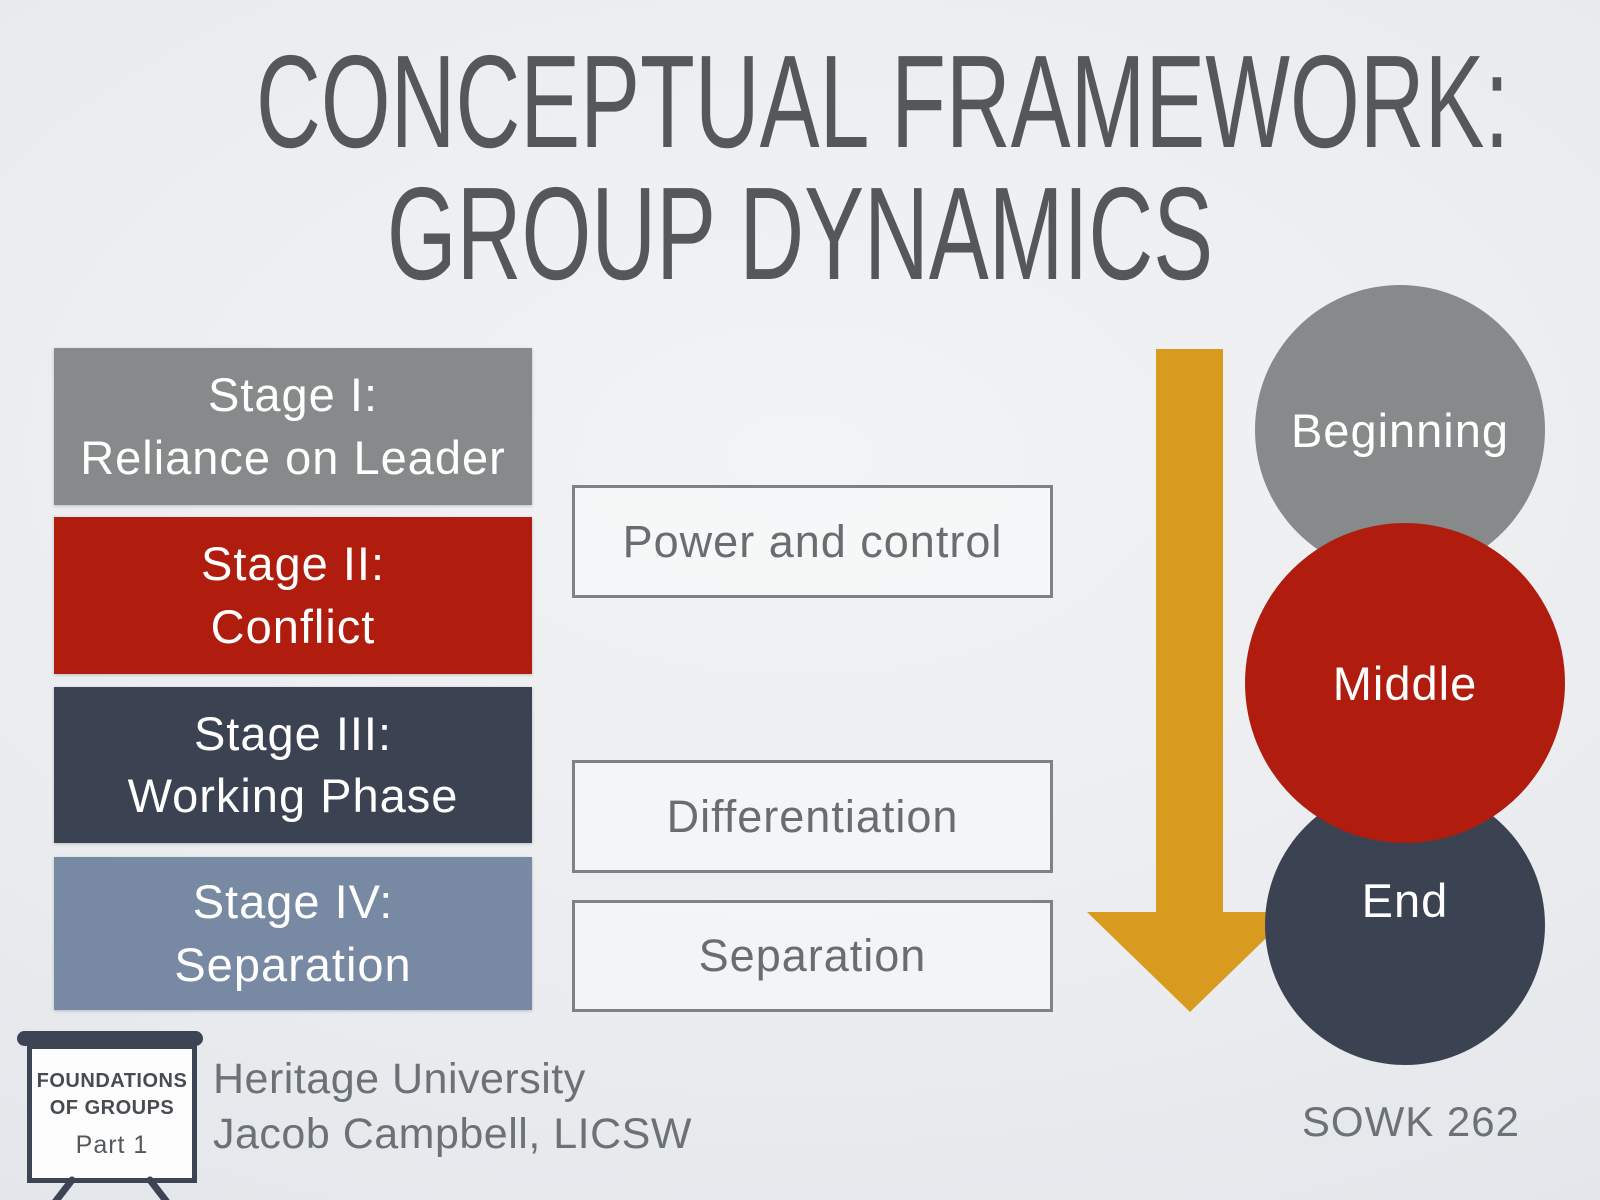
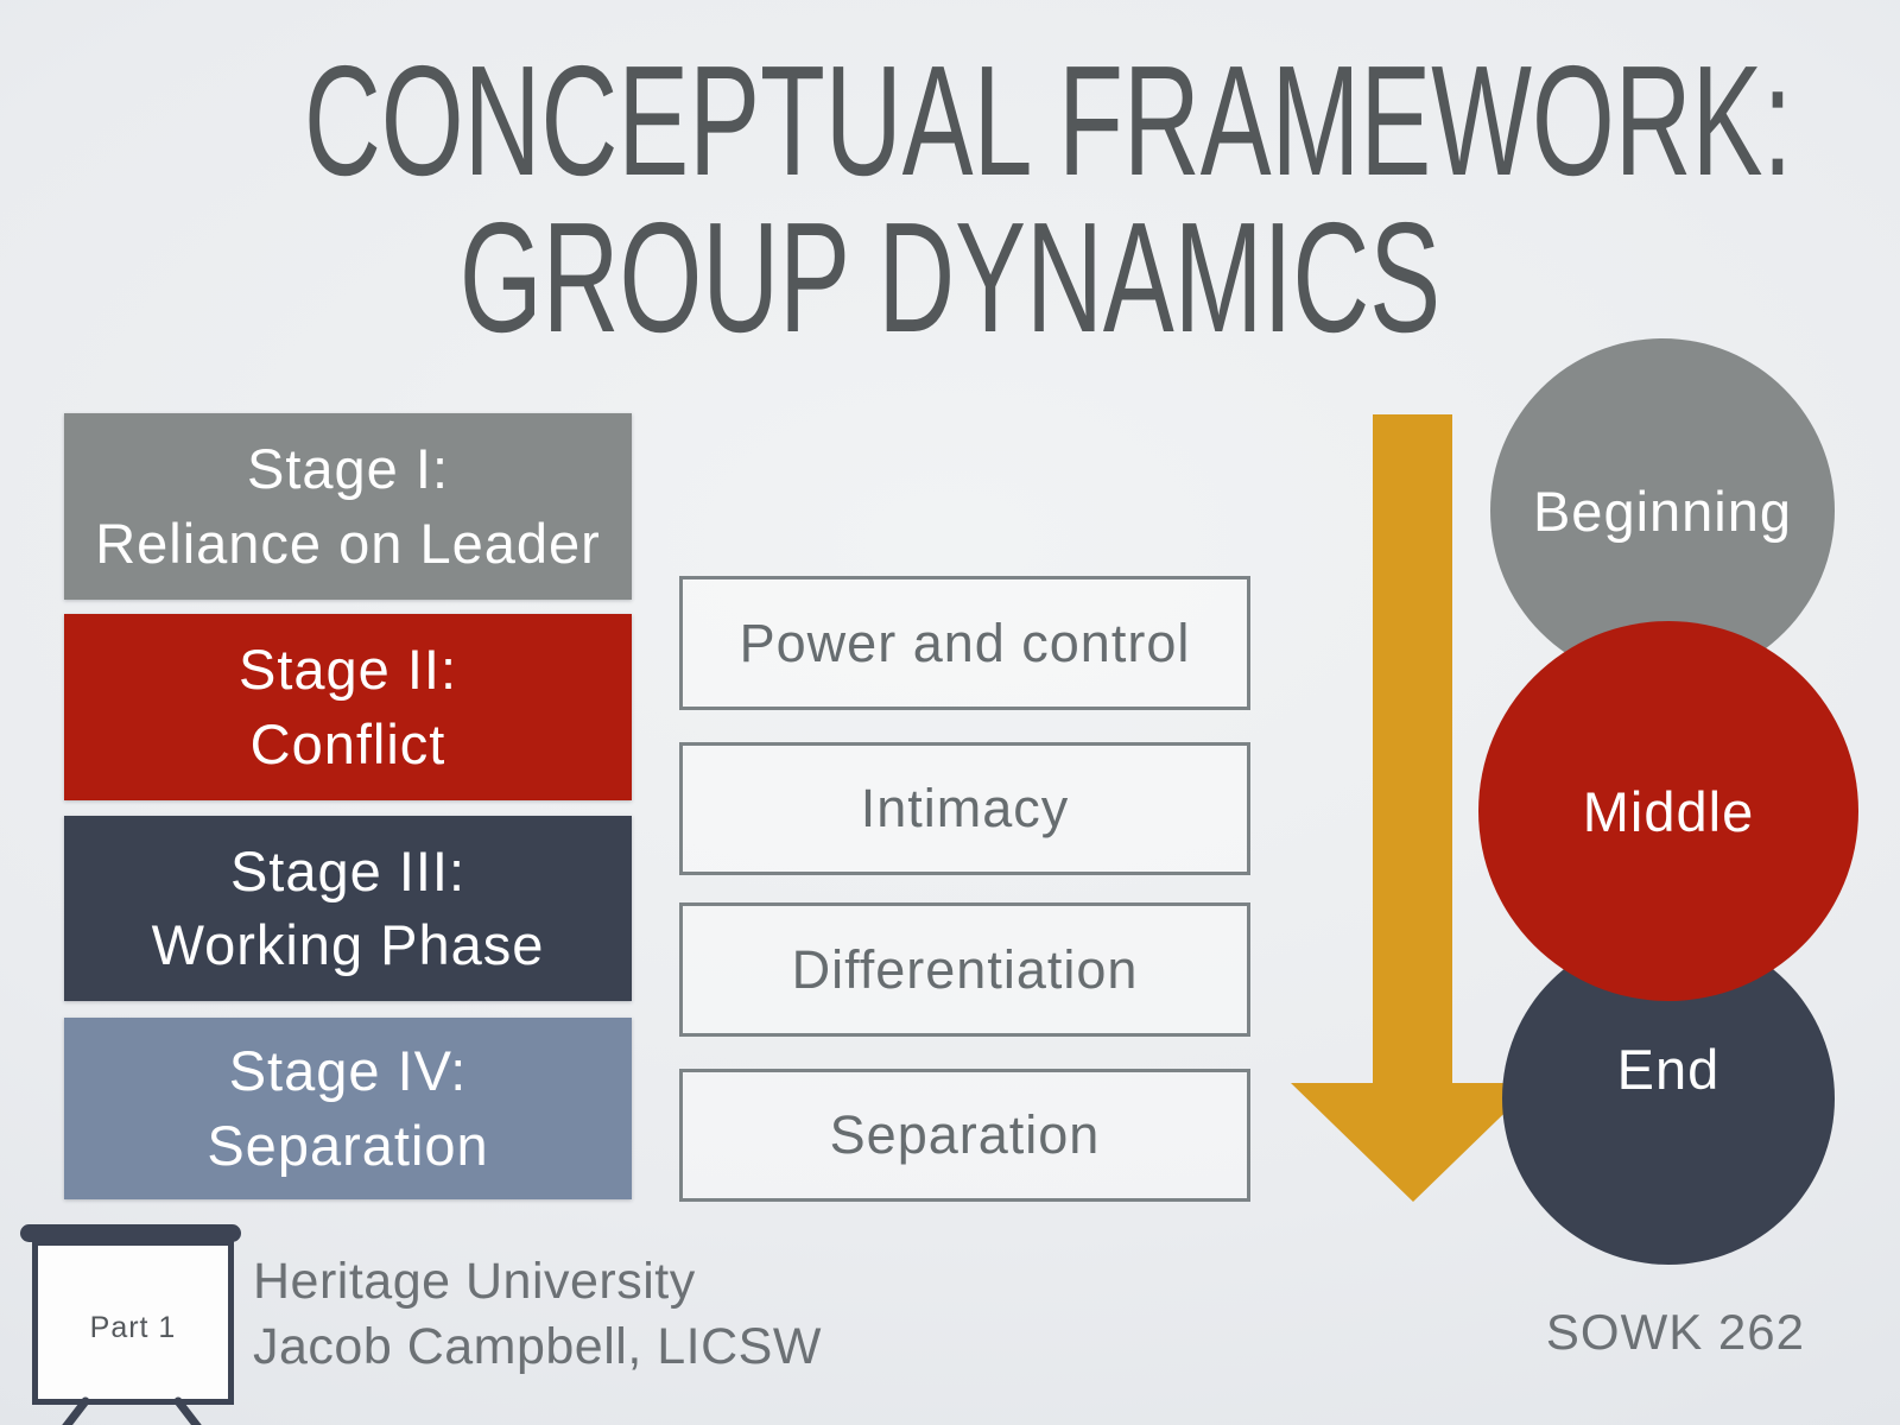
  CONCEPTUAL FRAMEWO
  GROUP DYNAMICS
  Stage I:
  Reliance on Leader
  Stage II:
  Conflict
  Stage III:
  Working Phase
  Stage IV:
  Separation
  Power and control
+ Intimacy
  Differentiation
  Separation
  Beginning
  End
  Middle
- FOUNDATIONS
- OF GROUPS
  Part 1
  Heritage University
  Jacob Campbell, LICSW
  SOWK 262
